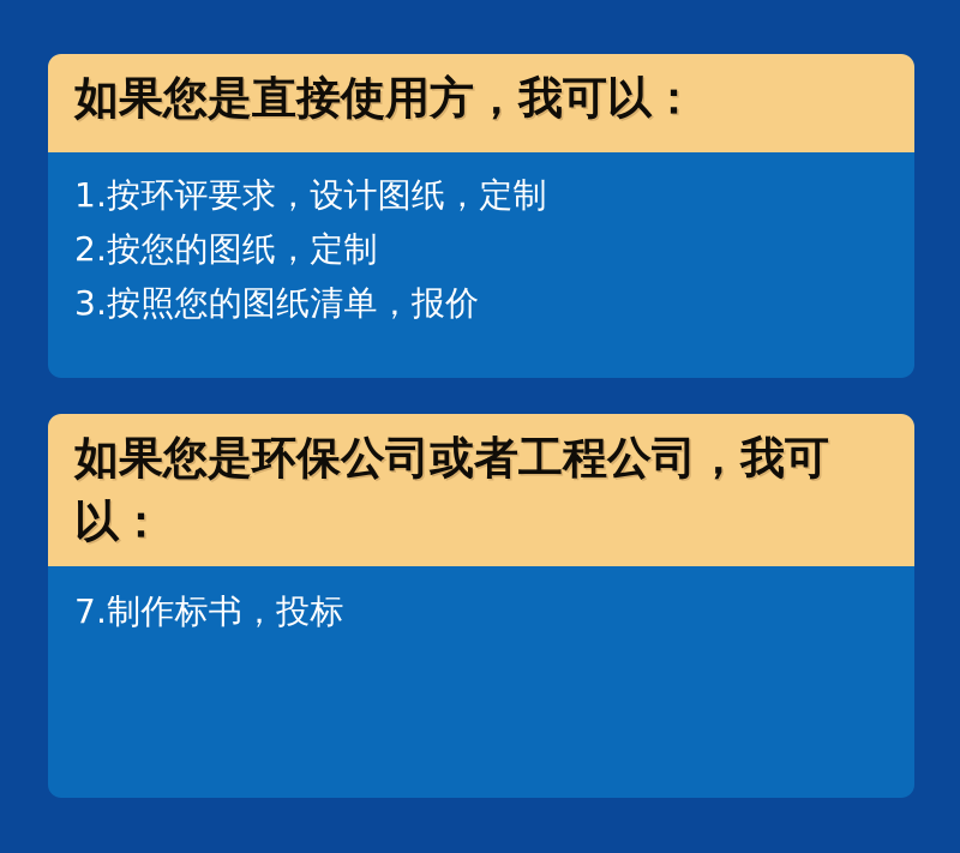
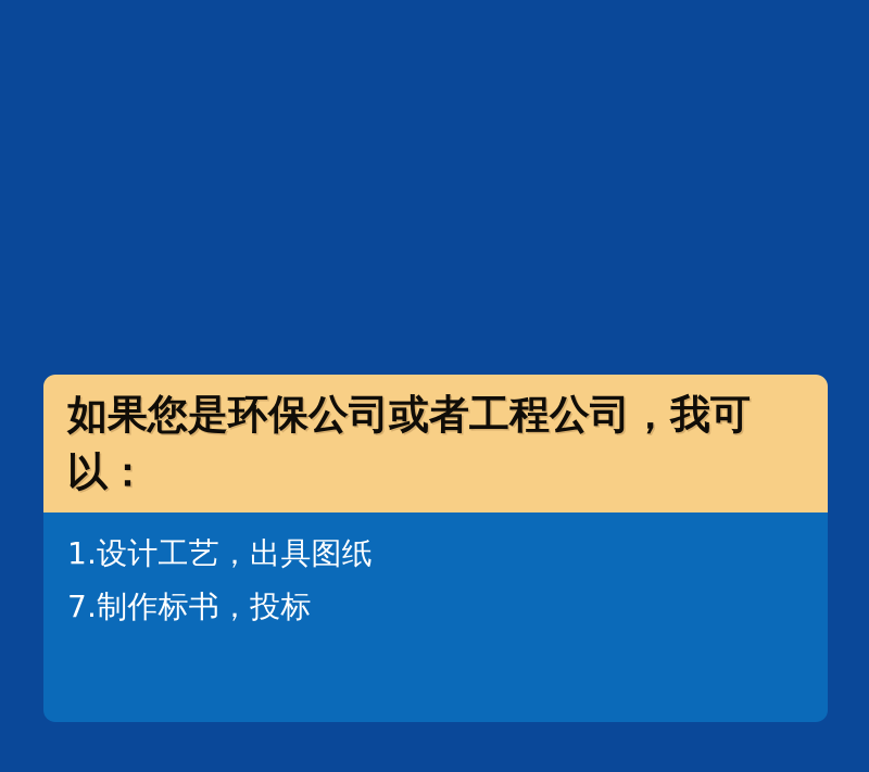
- 如果您是直接使用方，我可以：
- 1.按环评要求，设计图纸，定制
- 2.按您的图纸，定制
- 3.按照您的图纸清单，报价
  如果您是环保公司或者工程公司，我可以：
+ 1.设计工艺，出具图纸
  7.制作标书，投标
